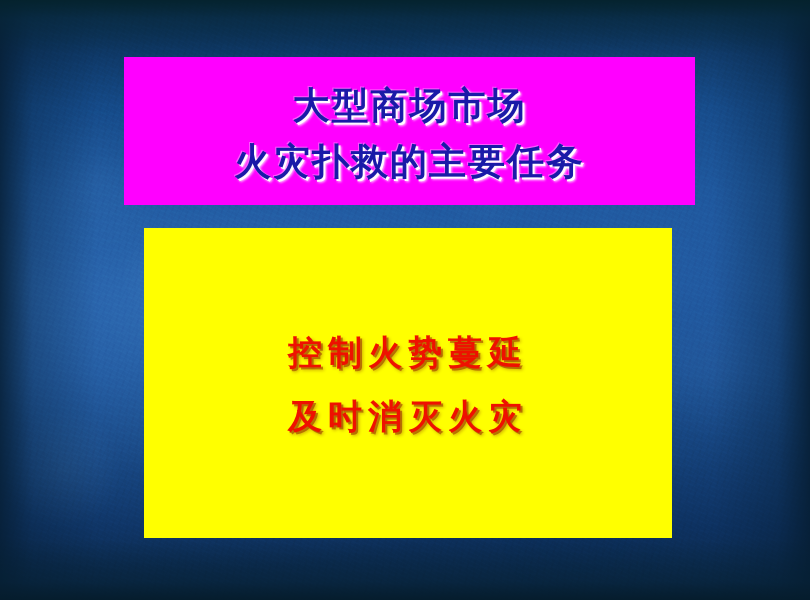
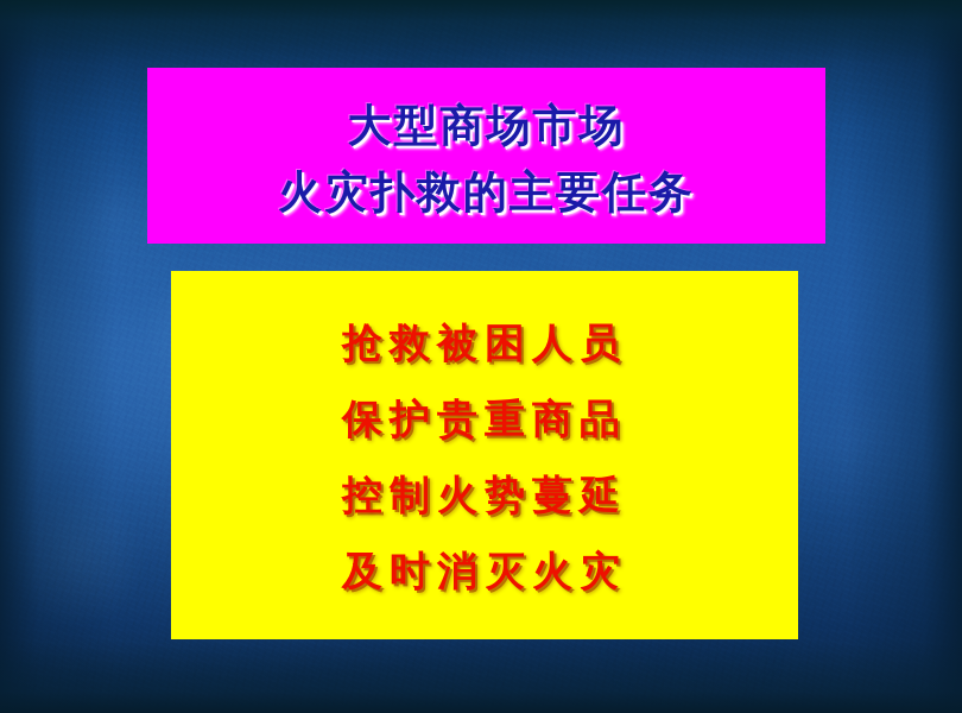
  大型商场市场
  火灾扑救的主要任务
+ 抢救被困人员
+ 保护贵重商品
  控制火势蔓延
  及时消灭火灾
